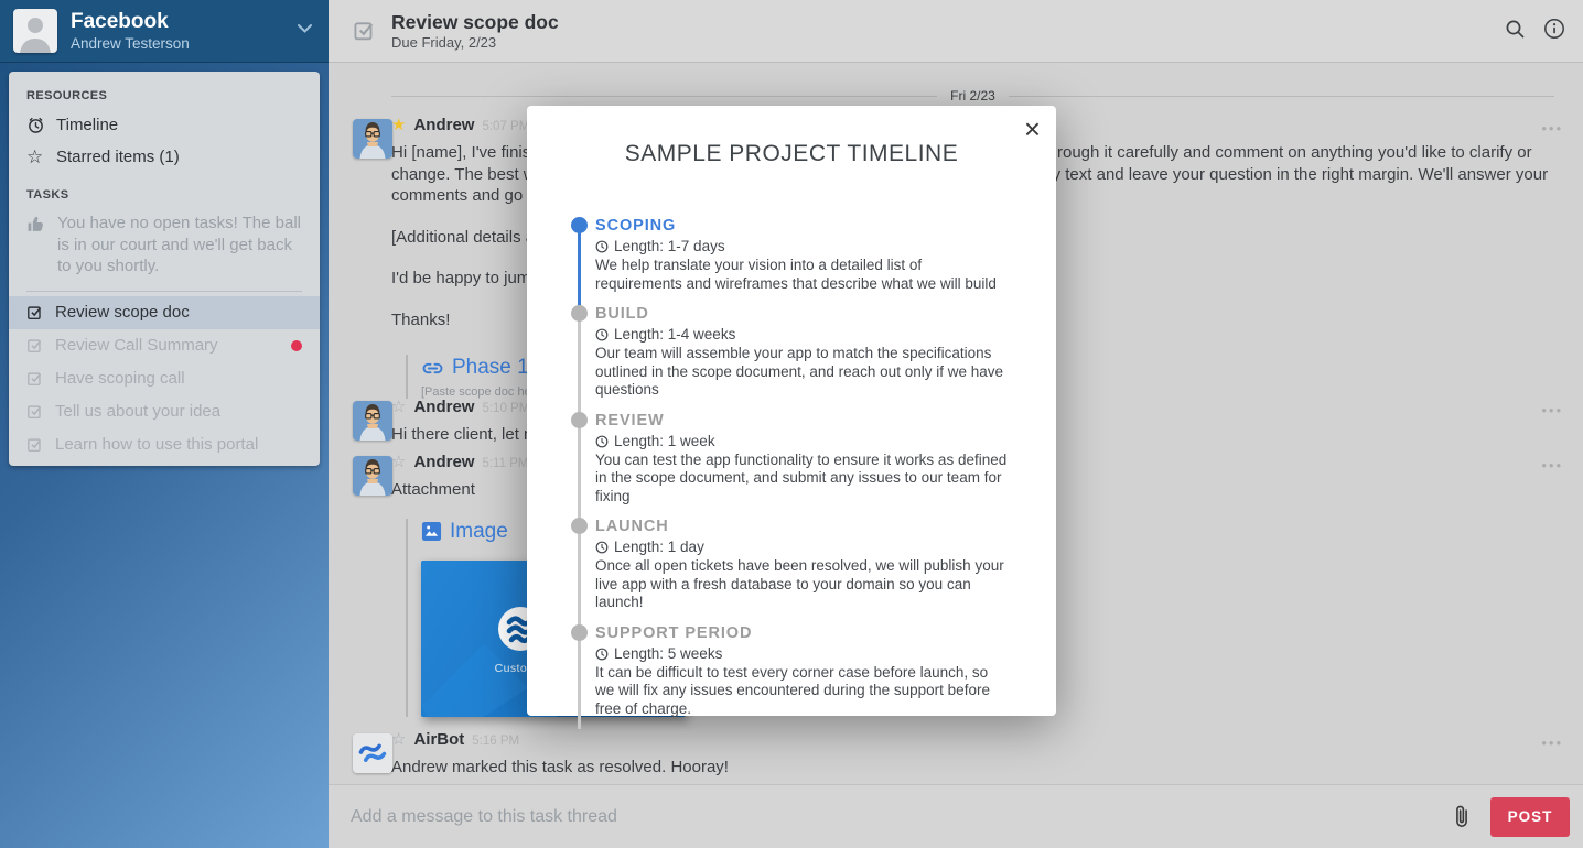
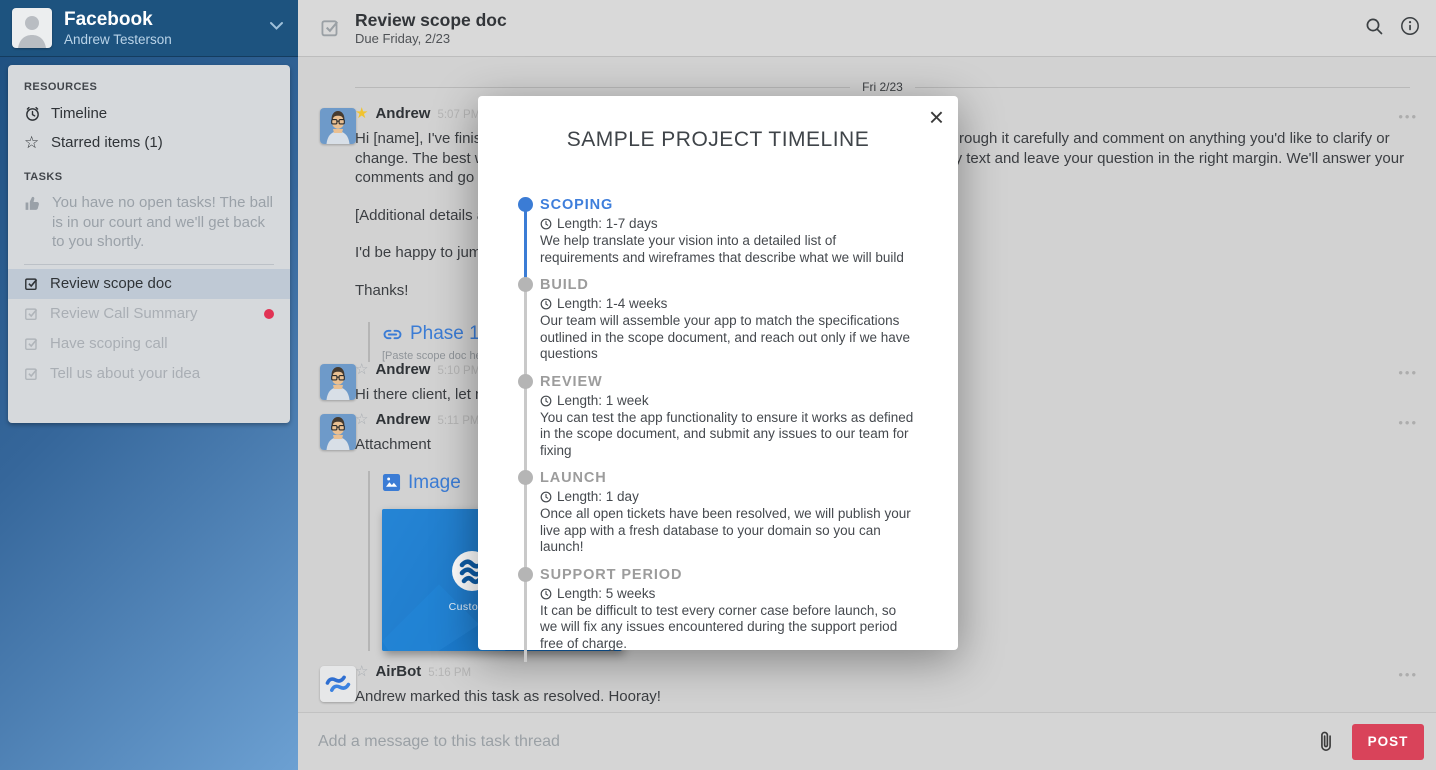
  Facebook
  Andrew Testerson
  RESOURCES
  Timeline
  ☆
  Starred items (1)
  TASKS
  You have no open tasks! The ball is in our court and we'll get back to you shortly.
  Review scope doc
  Review Call Summary
  Have scoping call
  Tell us about your idea
- Learn how to use this portal
  Review scope doc
  Due Friday, 2/23
  Fri 2/23
  ★
  Andrew
  5:07 PM
  •••
  Thanks!
  [Paste scope doc h
  ☆
  Andrew
  5:10 PM
  •••
  ☆
  Andrew
  5:11 PM
  •••
  Attachment
  Image
  ☆
  AirBot
  5:16 PM
  •••
  Andrew marked this task as resolved. Hooray!
  Add a message to this task thread
  POST
  ×
  SAMPLE PROJECT TIMELINE
  SCOPING
  Length: 1-7 days
  We help translate your vision into a detailed list of requirements and wireframes that describe what we will build
  BUILD
  Length: 1-4 weeks
  Our team will assemble your app to match the specifications outlined in the scope document, and reach out only if we have questions
  REVIEW
  Length: 1 week
  You can test the app functionality to ensure it works as defined in the scope document, and submit any issues to our team for fixing
  LAUNCH
  Length: 1 day
  Once all open tickets have been resolved, we will publish your live app with a fresh database to your domain so you can launch!
  SUPPORT PERIOD
  Length: 5 weeks
- It can be difficult to test every corner case before launch, so we will fix any issues encountered during the support before free of charge.
+ It can be difficult to test every corner case before launch, so we will fix any issues encountered during the support period free of charge.
